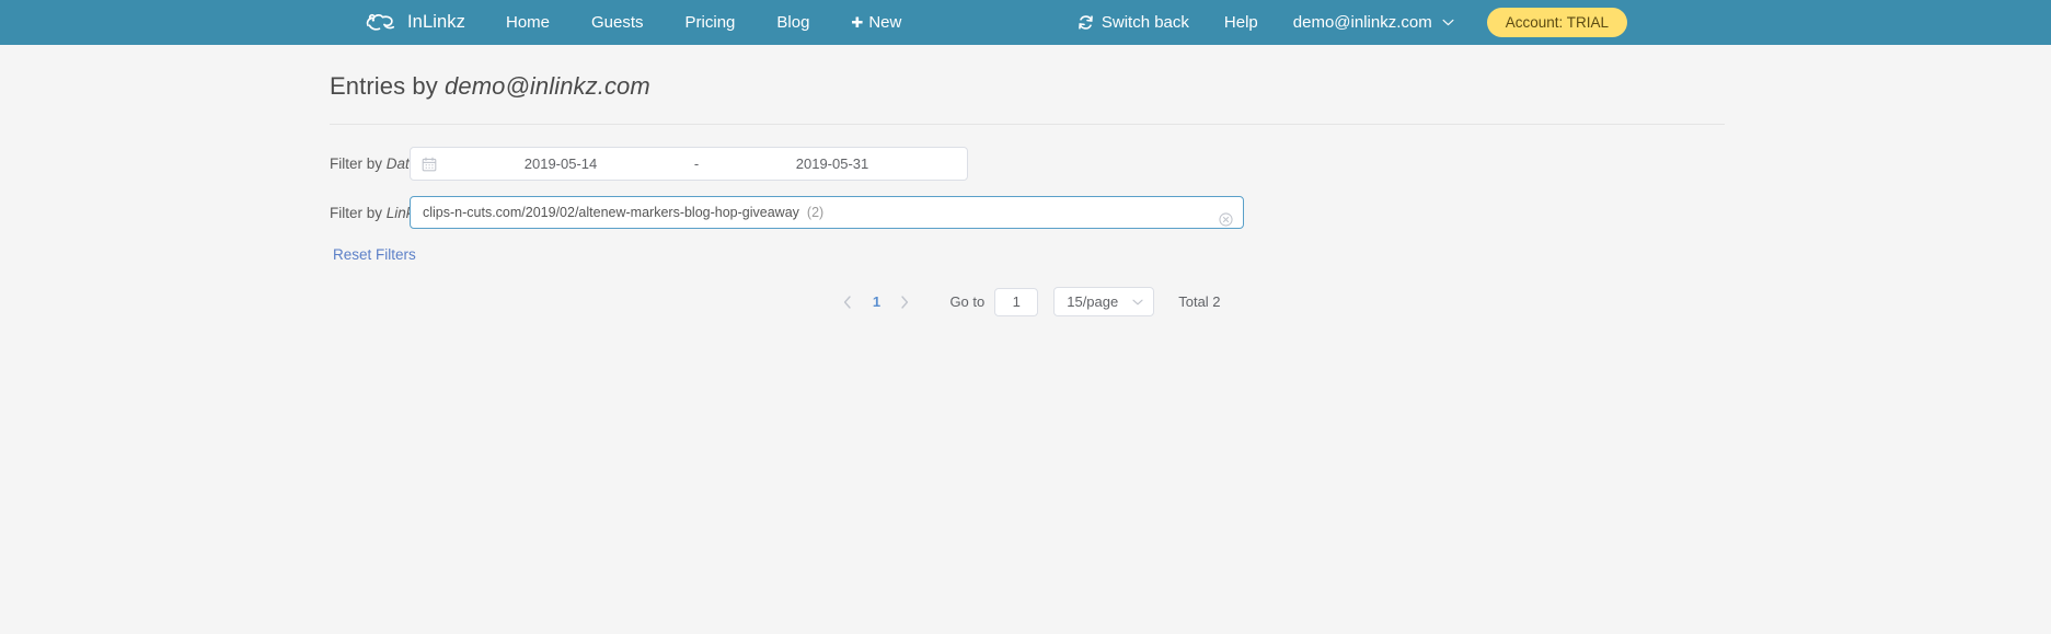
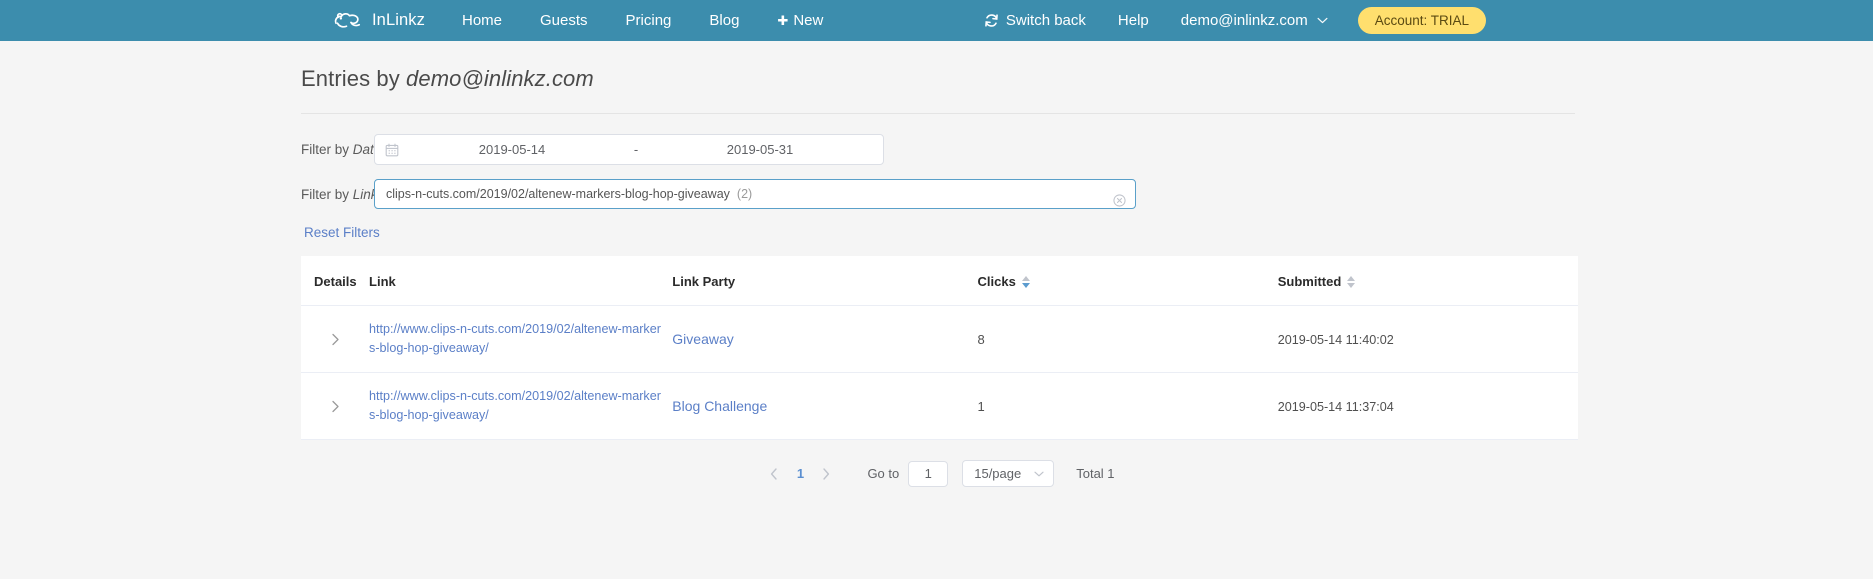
  InLinkz
  Home
  Guests
  Pricing
  Blog
  ✚
  New
  Switch back
  Help
  demo@inlinkz.com
  Account: TRIAL
  Entries by demo@inlinkz.com
  Filter by Dat
  2019-05-14
  -
  2019-05-31
  Filter by Lin
  clips-n-cuts.com/2019/02/altenew-markers-blog-hop-giveaway
  (2)
  Reset Filters
+ Details	Link	Link Party	Clicks	Submitted
+ 	http://www.clips-n-cuts.com/2019/02/altenew-markers-blog-hop-giveaway/	Giveaway	8	2019-05-14 11:40:02
+ 	http://www.clips-n-cuts.com/2019/02/altenew-markers-blog-hop-giveaway/	Blog Challenge	1	2019-05-14 11:37:04
  1
  Go to
  1
  15/page
- Total 2
+ Total 1
